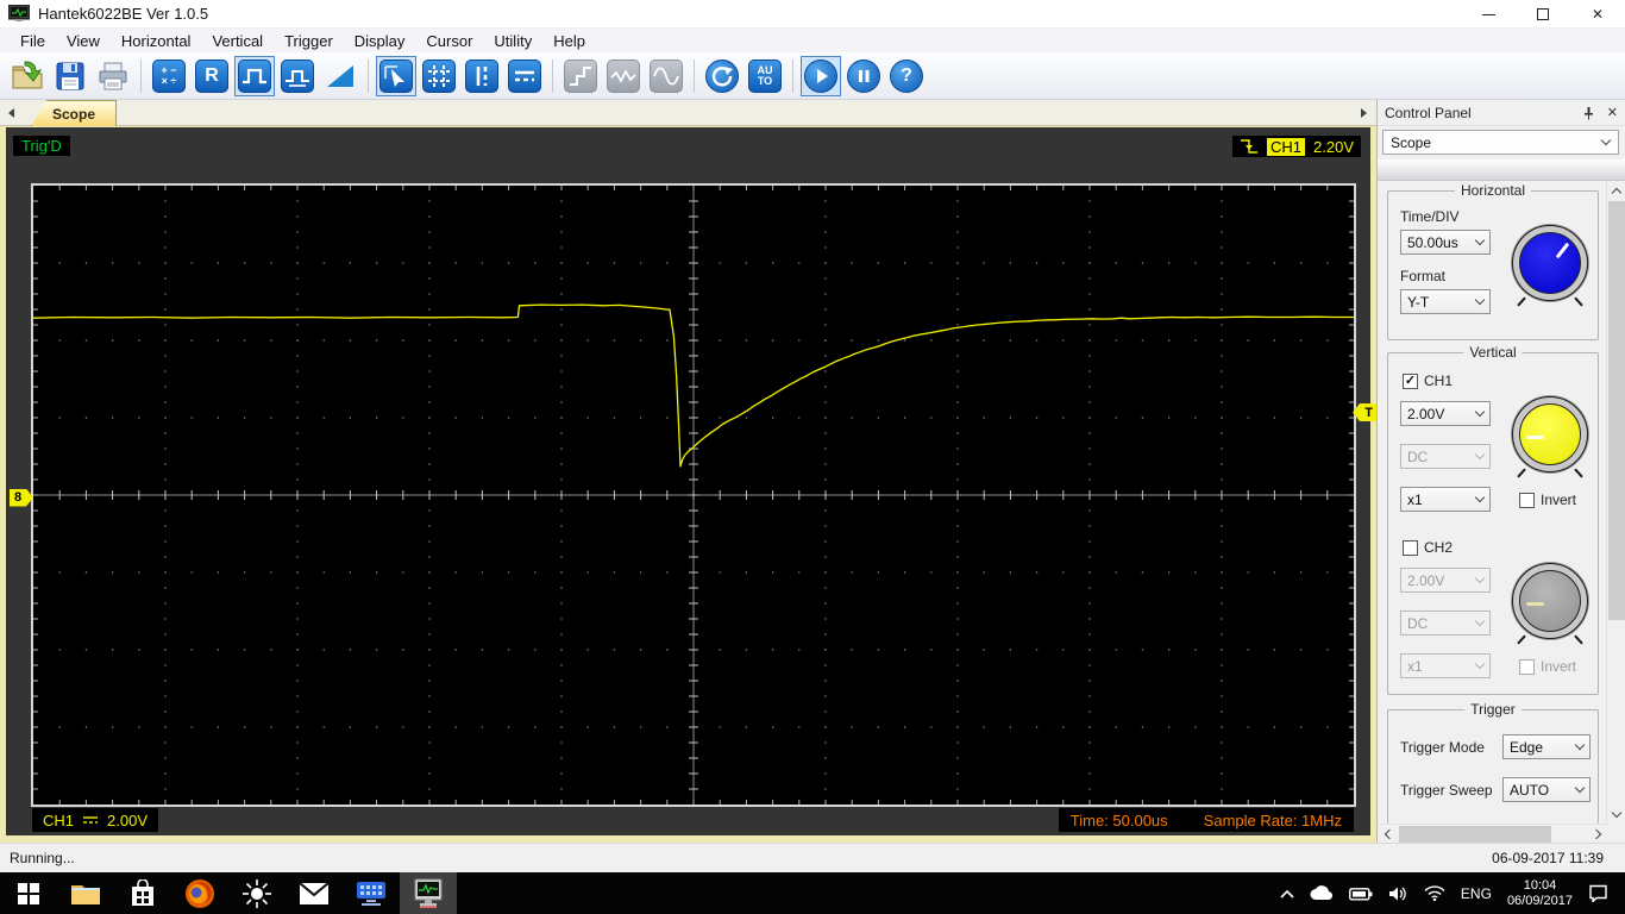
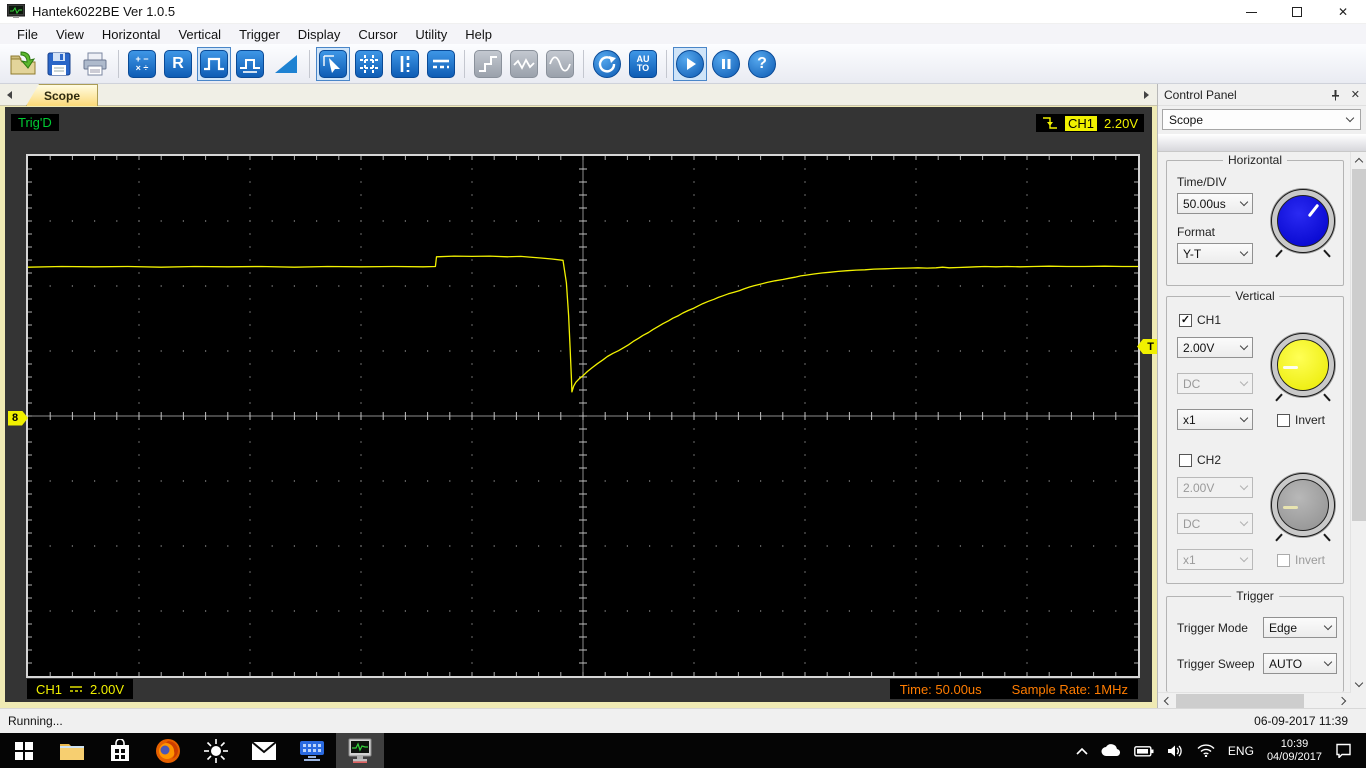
  Hantek6022BE Ver 1.0.5
  ✕
  File
  View
  Horizontal
  Vertical
  Trigger
  Display
  Cursor
  Utility
  Help
  + −
  × ÷
  R
  AU
  TO
  ?
  Scope
  Trig'D
  CH1
  2.20V
  8
  T
  CH1
  2.00V
  Time: 50.00us
  Sample Rate: 1MHz
  Control Panel
  ✕
  Scope
  Horizontal
  Time/DIV
  50.00us
  Format
  Y-T
  Vertical
  ✓
  CH1
  2.00V
  DC
  x1
  Invert
  CH2
  2.00V
  DC
  x1
  Invert
  Trigger
  Trigger Mode
  Edge
  Trigger Sweep
  AUTO
  Running...
  06-09-2017 11:39
  ENG
- 10:04
+ 10:39
- 06/09/2017
+ 04/09/2017
